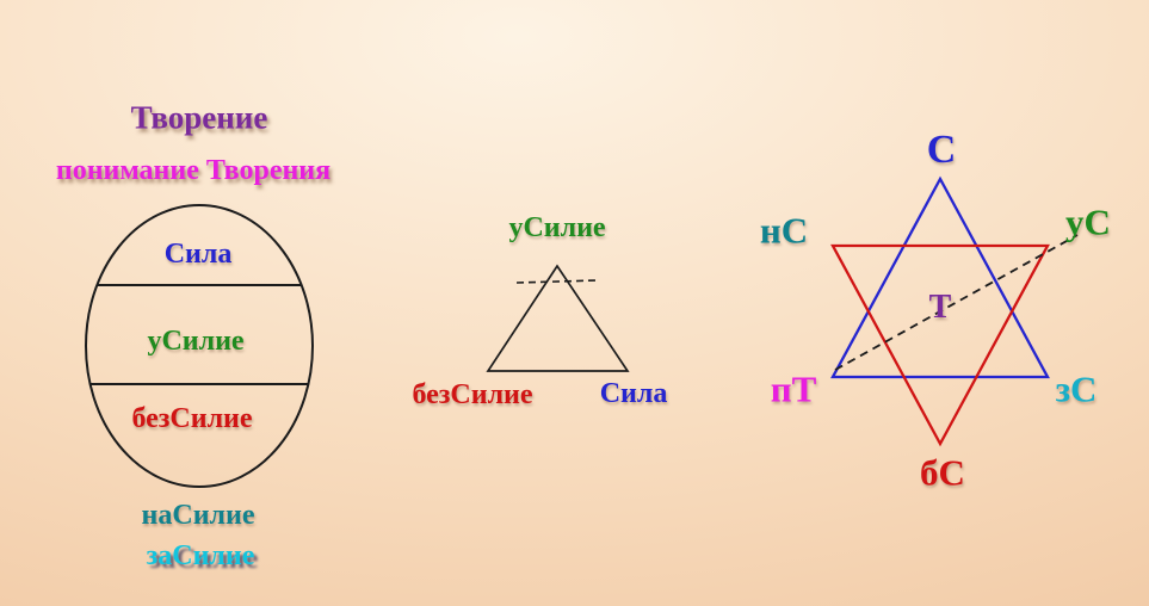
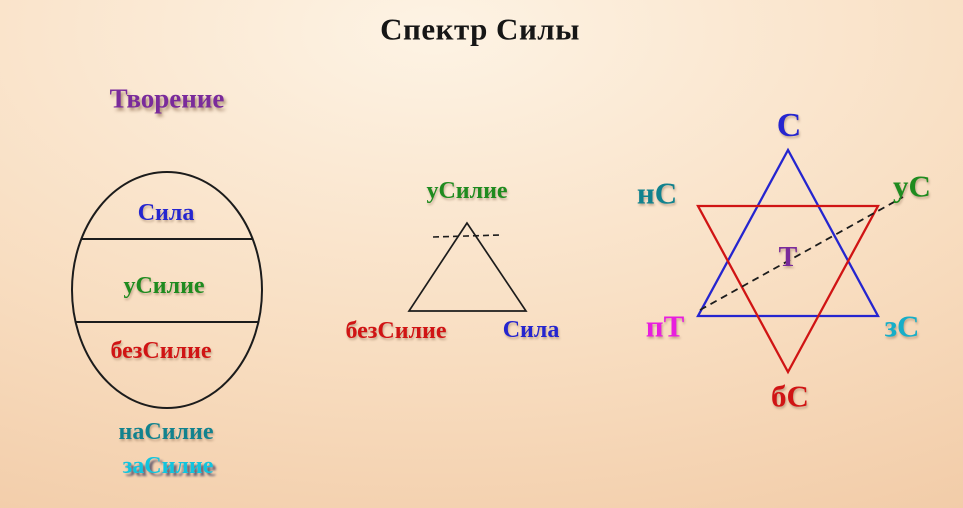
+ Спектр Силы
  Творение
- понимание Творения
  Сила
  уСилие
  безСилие
  наСилие
  заСилие
  уСилие
  безСилие
  Сила
  С
  нС
  уС
  Т
  пТ
  зС
  бС
